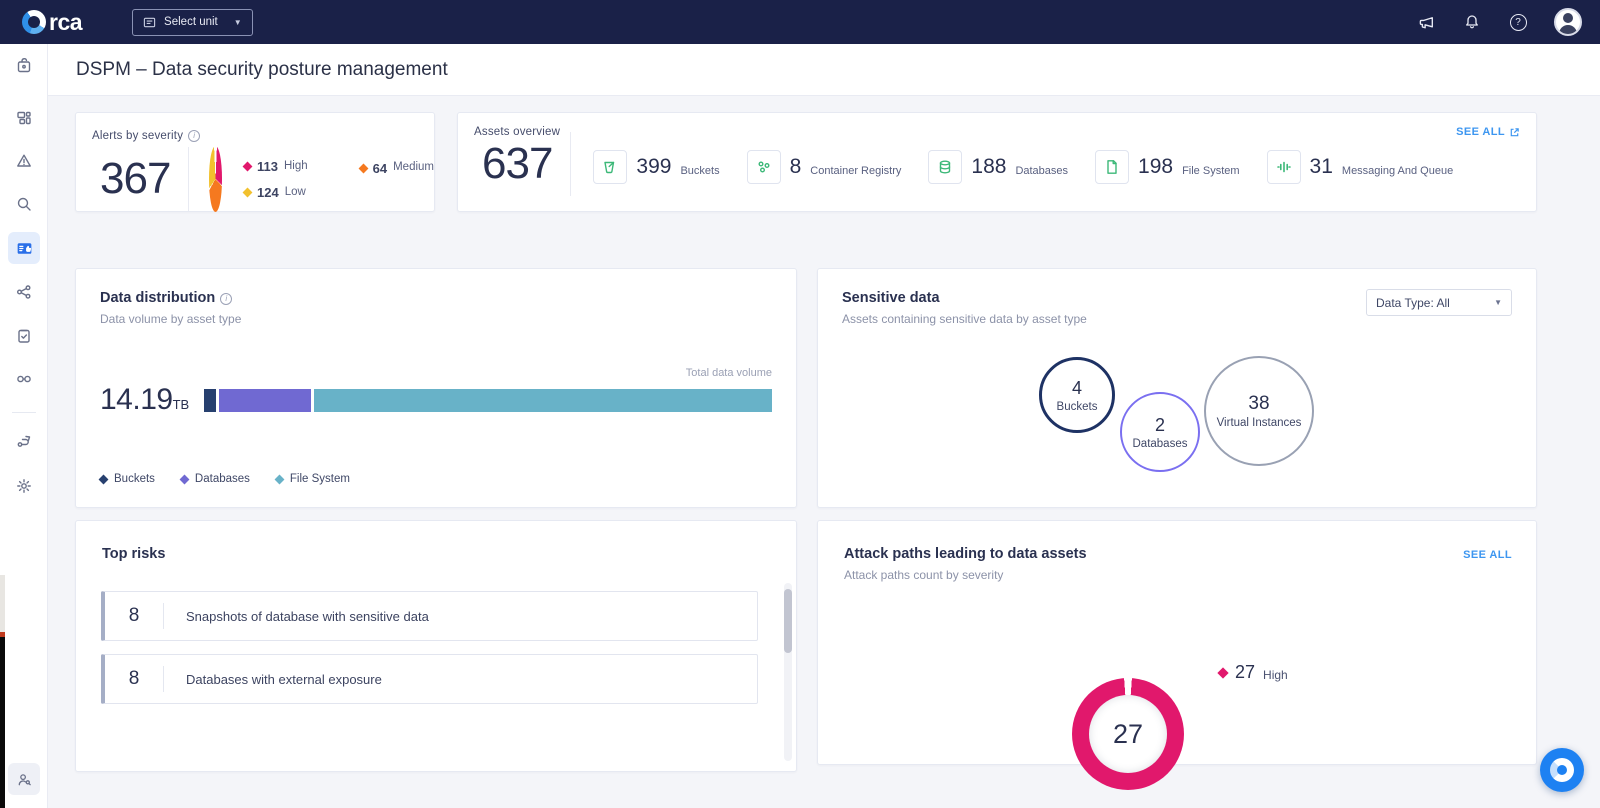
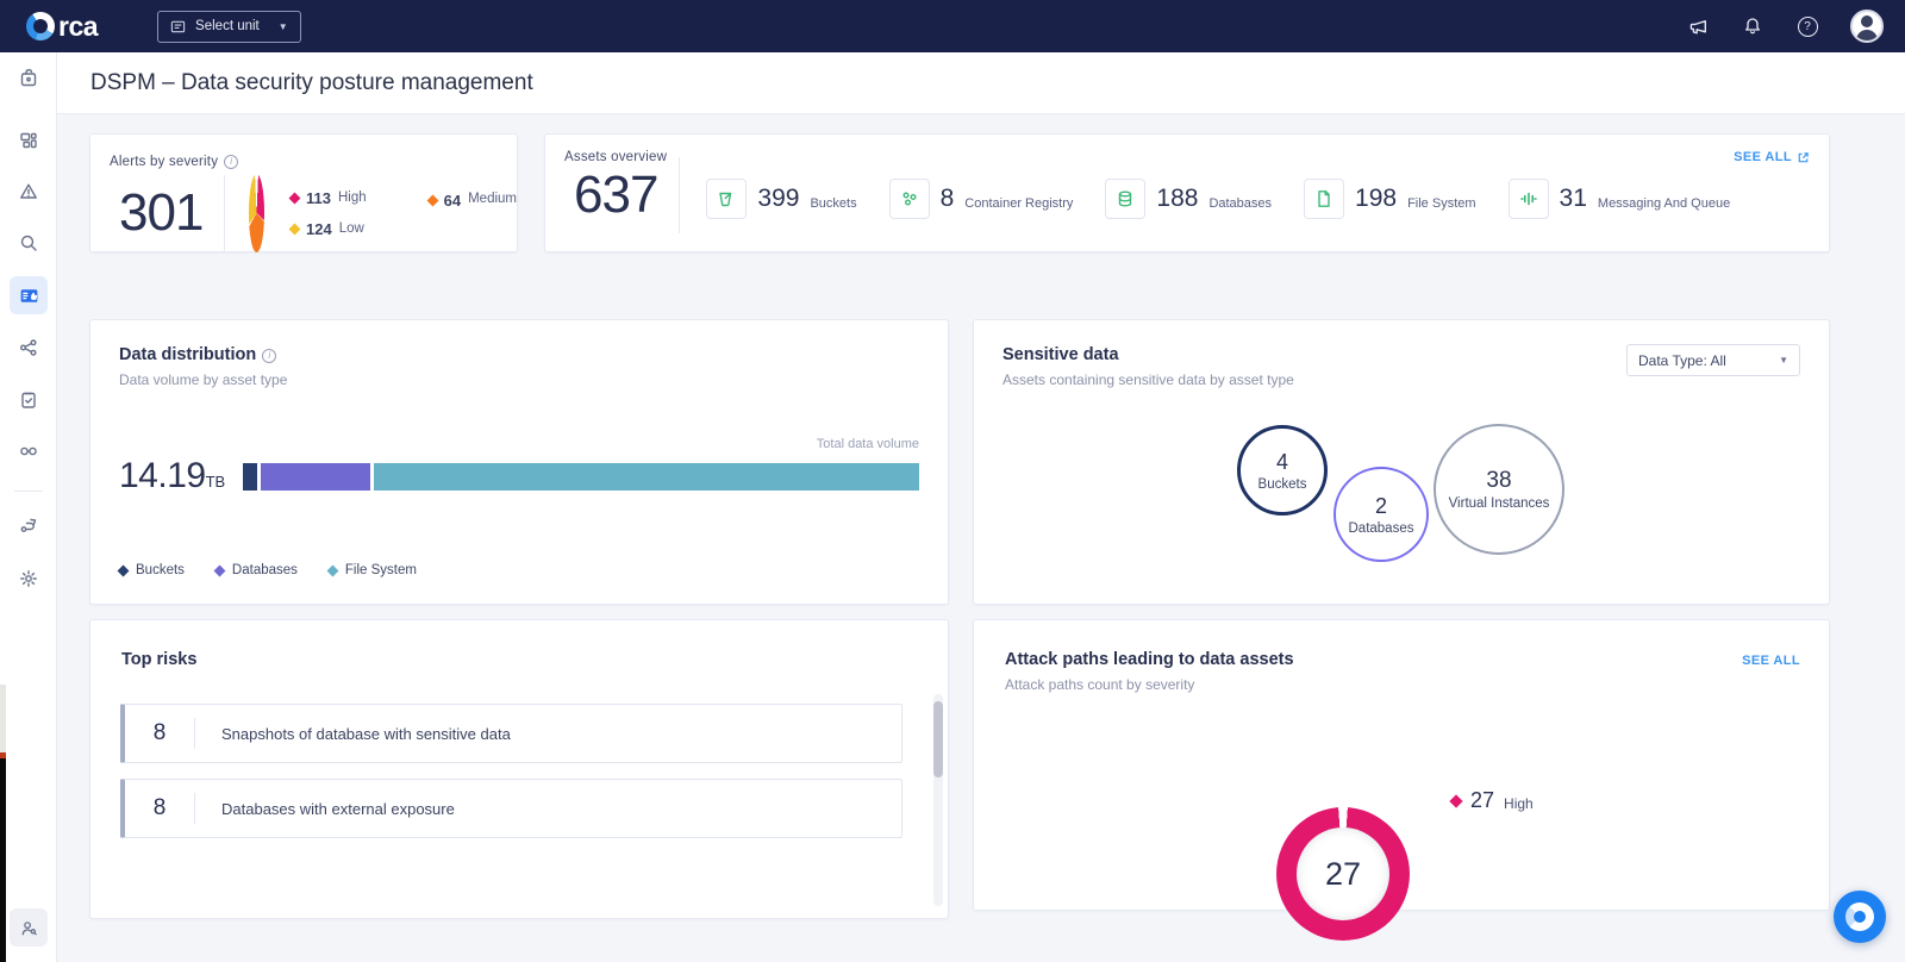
  rca
  Select unit
  ▼
  ?
  DSPM – Data security posture management
  Alerts by severity i
- 367
+ 301
  113
  High
  124
  Low
  64
  Medium
  Assets overview
  SEE ALL
  637
  399
  Buckets
  8
  Container Registry
  188
  Databases
  198
  File System
  31
  Messaging And Queue
  Data distribution i
  Data volume by asset type
  Total data volume
  14.19
  TB
  Buckets
  Databases
  File System
  Sensitive data
  Assets containing sensitive data by asset type
  Data Type: All
  ▼
  4
  Buckets
  2
  Databases
  38
  Virtual Instances
  Top risks
  8
  Snapshots of database with sensitive data
  8
  Databases with external exposure
  Attack paths leading to data assets
  Attack paths count by severity
  SEE ALL
  27
  27
  High
